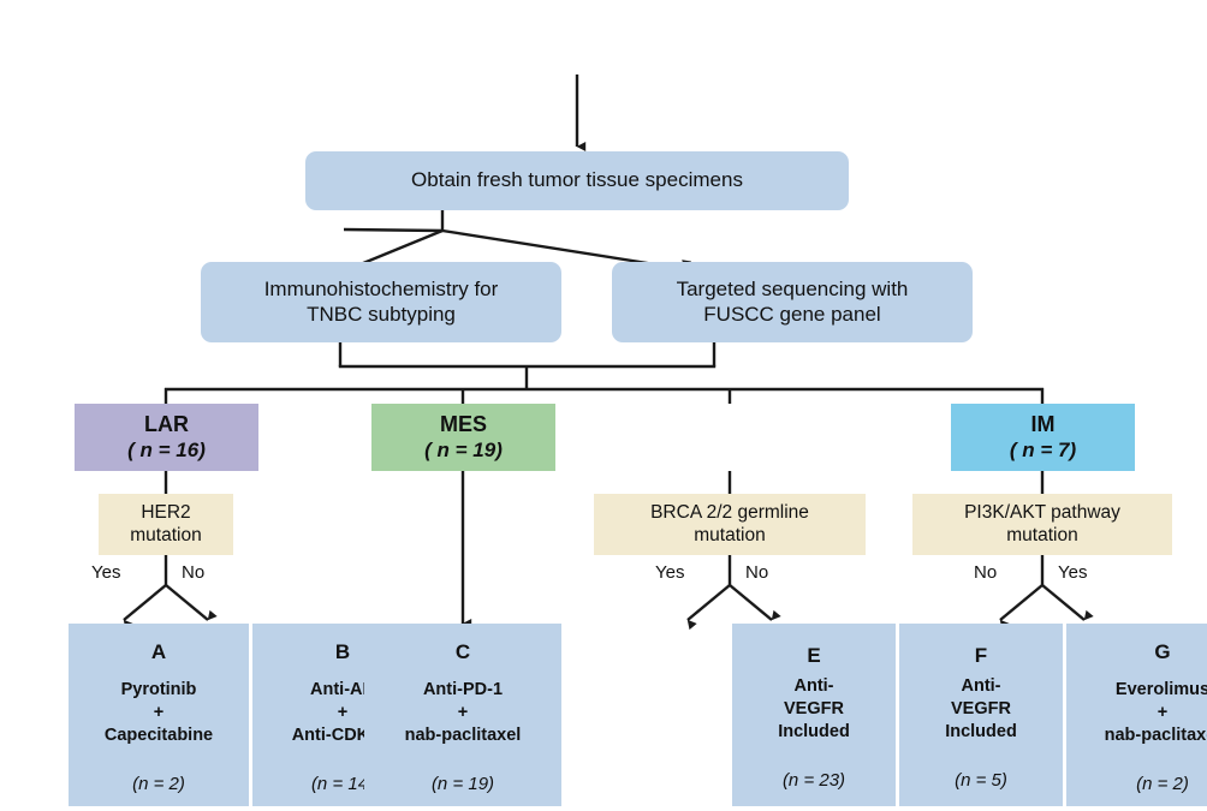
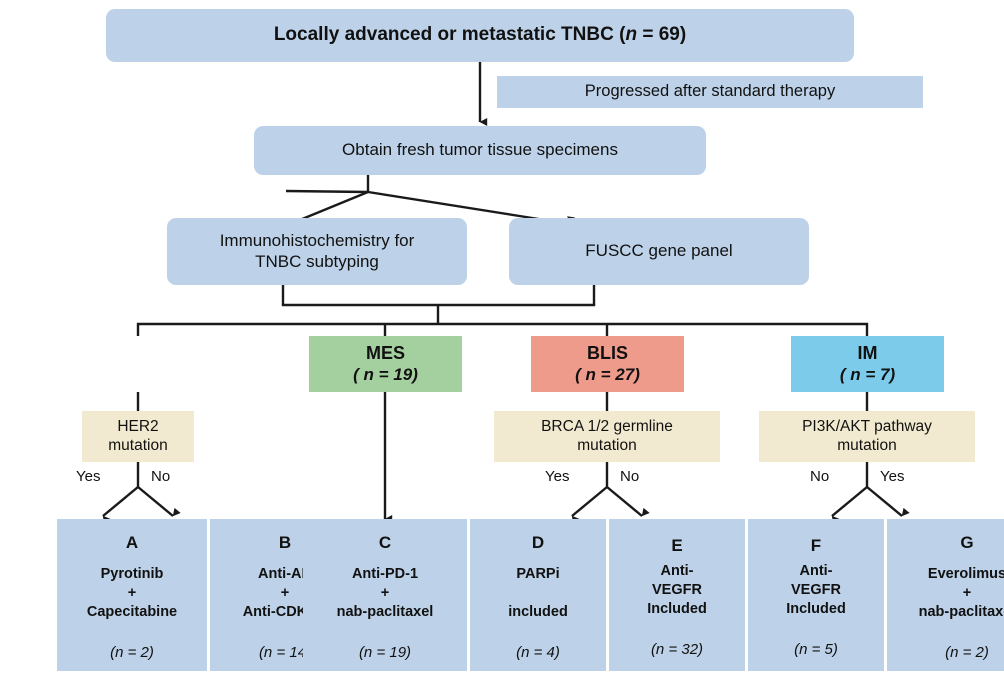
+ Locally advanced or metastatic TNBC (n = 69)
+ Progressed after standard therapy
  Obtain fresh tumor tissue specimens
  Immunohistochemistry for
  TNBC subtyping
- Targeted sequencing with
  FUSCC gene panel
- LAR
- ( n = 16)
  MES
  ( n = 19)
+ BLIS
+ ( n = 27)
  IM
  ( n = 7)
  HER2
  mutation
- BRCA 2/2 germline
+ BRCA 1/2 germline
  mutation
  PI3K/AKT pathway
  mutation
  Yes
  No
  Yes
  No
  No
  Yes
  A
  Pyrotinib
  +
  Capecitabine
  (n = 2)
  B
  Anti-A
  +
  Anti-CDK
  (n = 14
  C
  Anti-PD-1
  +
  nab-paclitaxel
  (n = 19)
+ D
+ PARPi
+ included
+ (n = 4)
  E
  Anti-
  VEGFR
  Included
- (n = 23)
+ (n = 32)
  F
  Anti-
  VEGFR
  Included
  (n = 5)
  G
  Everolimus
  +
  nab-paclitax
  (n = 2)
